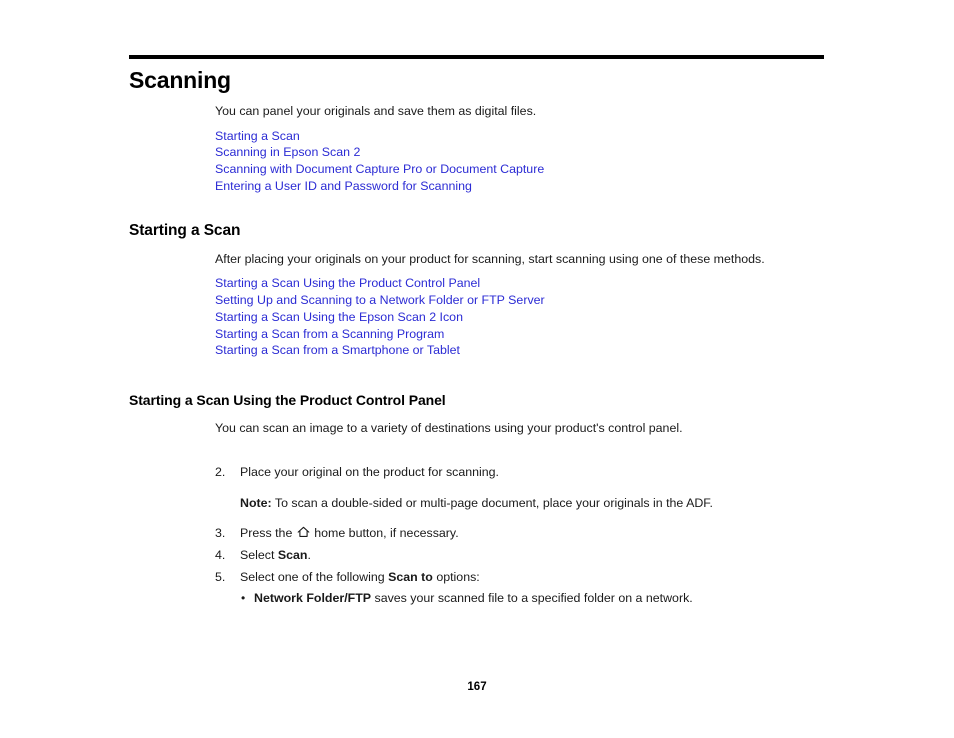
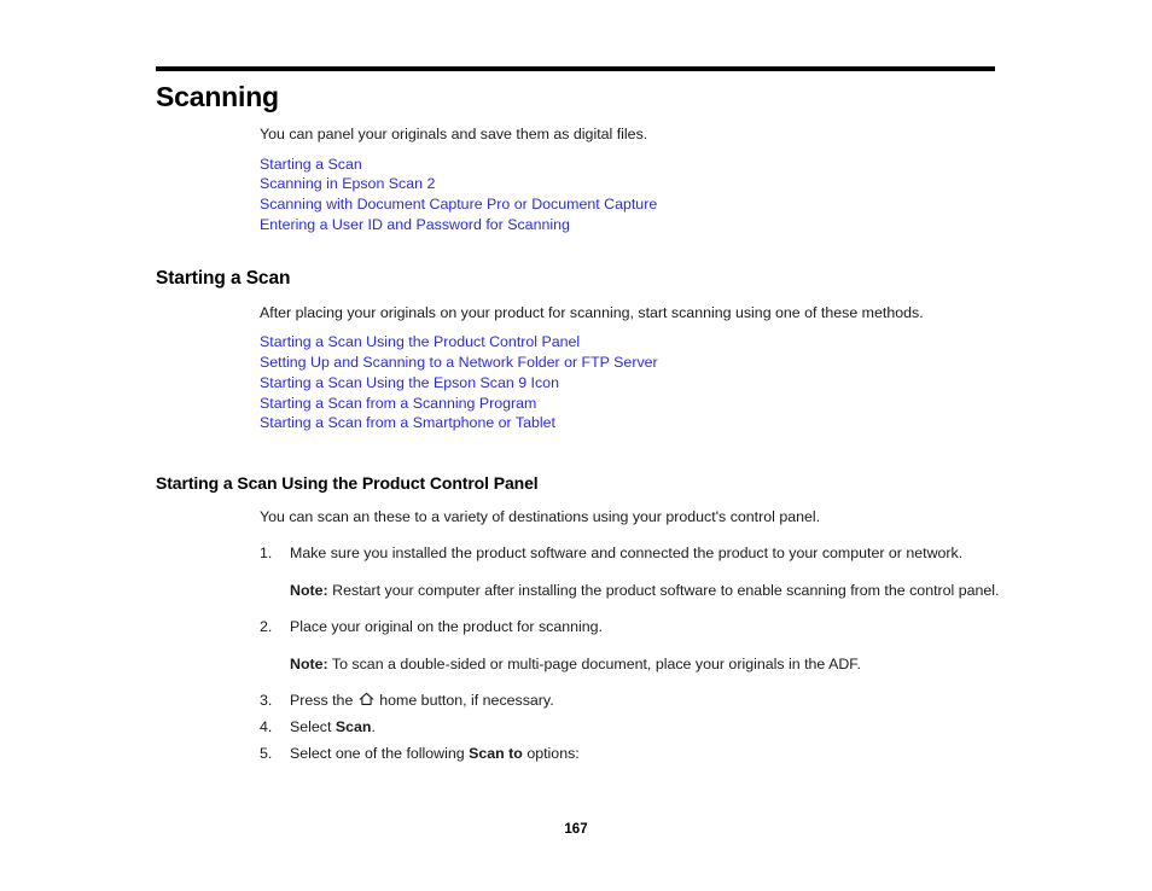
  Scanning
  You can panel your originals and save them as digital files.
  Starting a Scan
  Scanning in Epson Scan 2
  Scanning with Document Capture Pro or Document Capture
  Entering a User ID and Password for Scanning
  Starting a Scan
  After placing your originals on your product for scanning, start scanning using one of these methods.
  Starting a Scan Using the Product Control Panel
  Setting Up and Scanning to a Network Folder or FTP Server
- Starting a Scan Using the Epson Scan 2 Icon
+ Starting a Scan Using the Epson Scan 9 Icon
  Starting a Scan from a Scanning Program
  Starting a Scan from a Smartphone or Tablet
  Starting a Scan Using the Product Control Panel
- You can scan an image to a variety of destinations using your product's control panel.
+ You can scan an these to a variety of destinations using your product's control panel.
+ 1.
+ Make sure you installed the product software and connected the product to your computer or network.
+ Note: Restart your computer after installing the product software to enable scanning from the control panel.
  2.
  Place your original on the product for scanning.
  Note: To scan a double-sided or multi-page document, place your originals in the ADF.
  3.
  Press the home button, if necessary.
  4.
  Select Scan.
  5.
  Select one of the following Scan to options:
- •
- Network Folder/FTP saves your scanned file to a specified folder on a network.
  167
